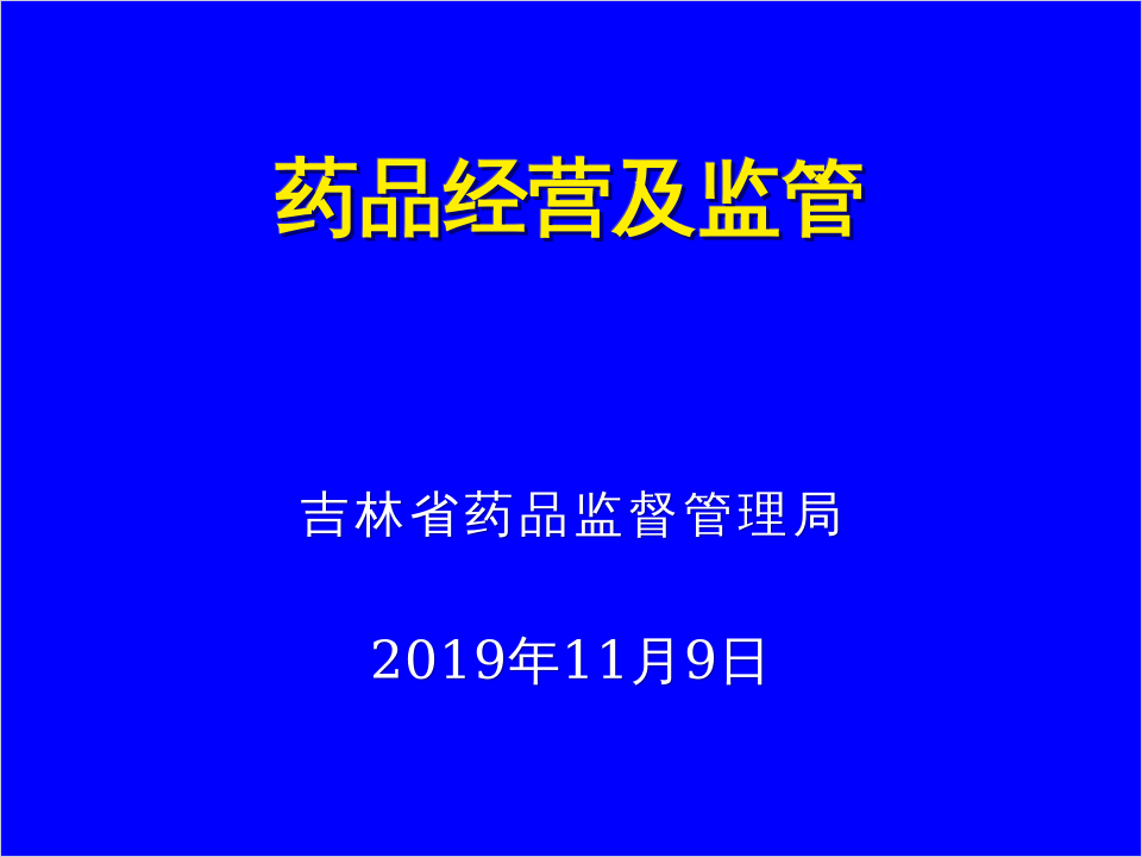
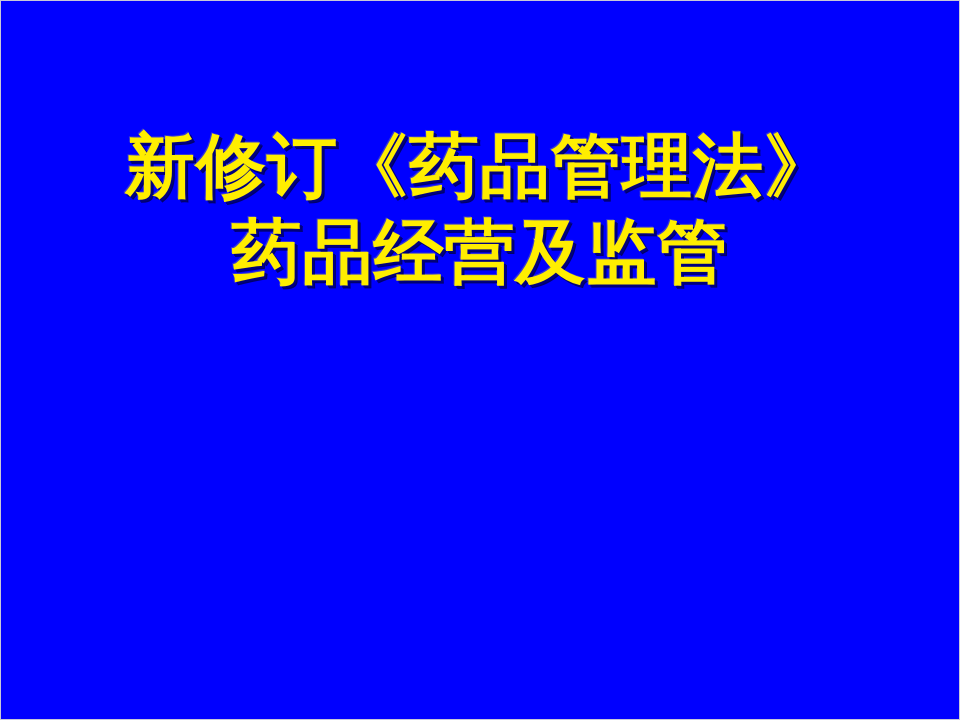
+ 新修订《药品管理法》
  药品经营及监管
- 吉林省药品监督管理局
- 2019年11月9日
